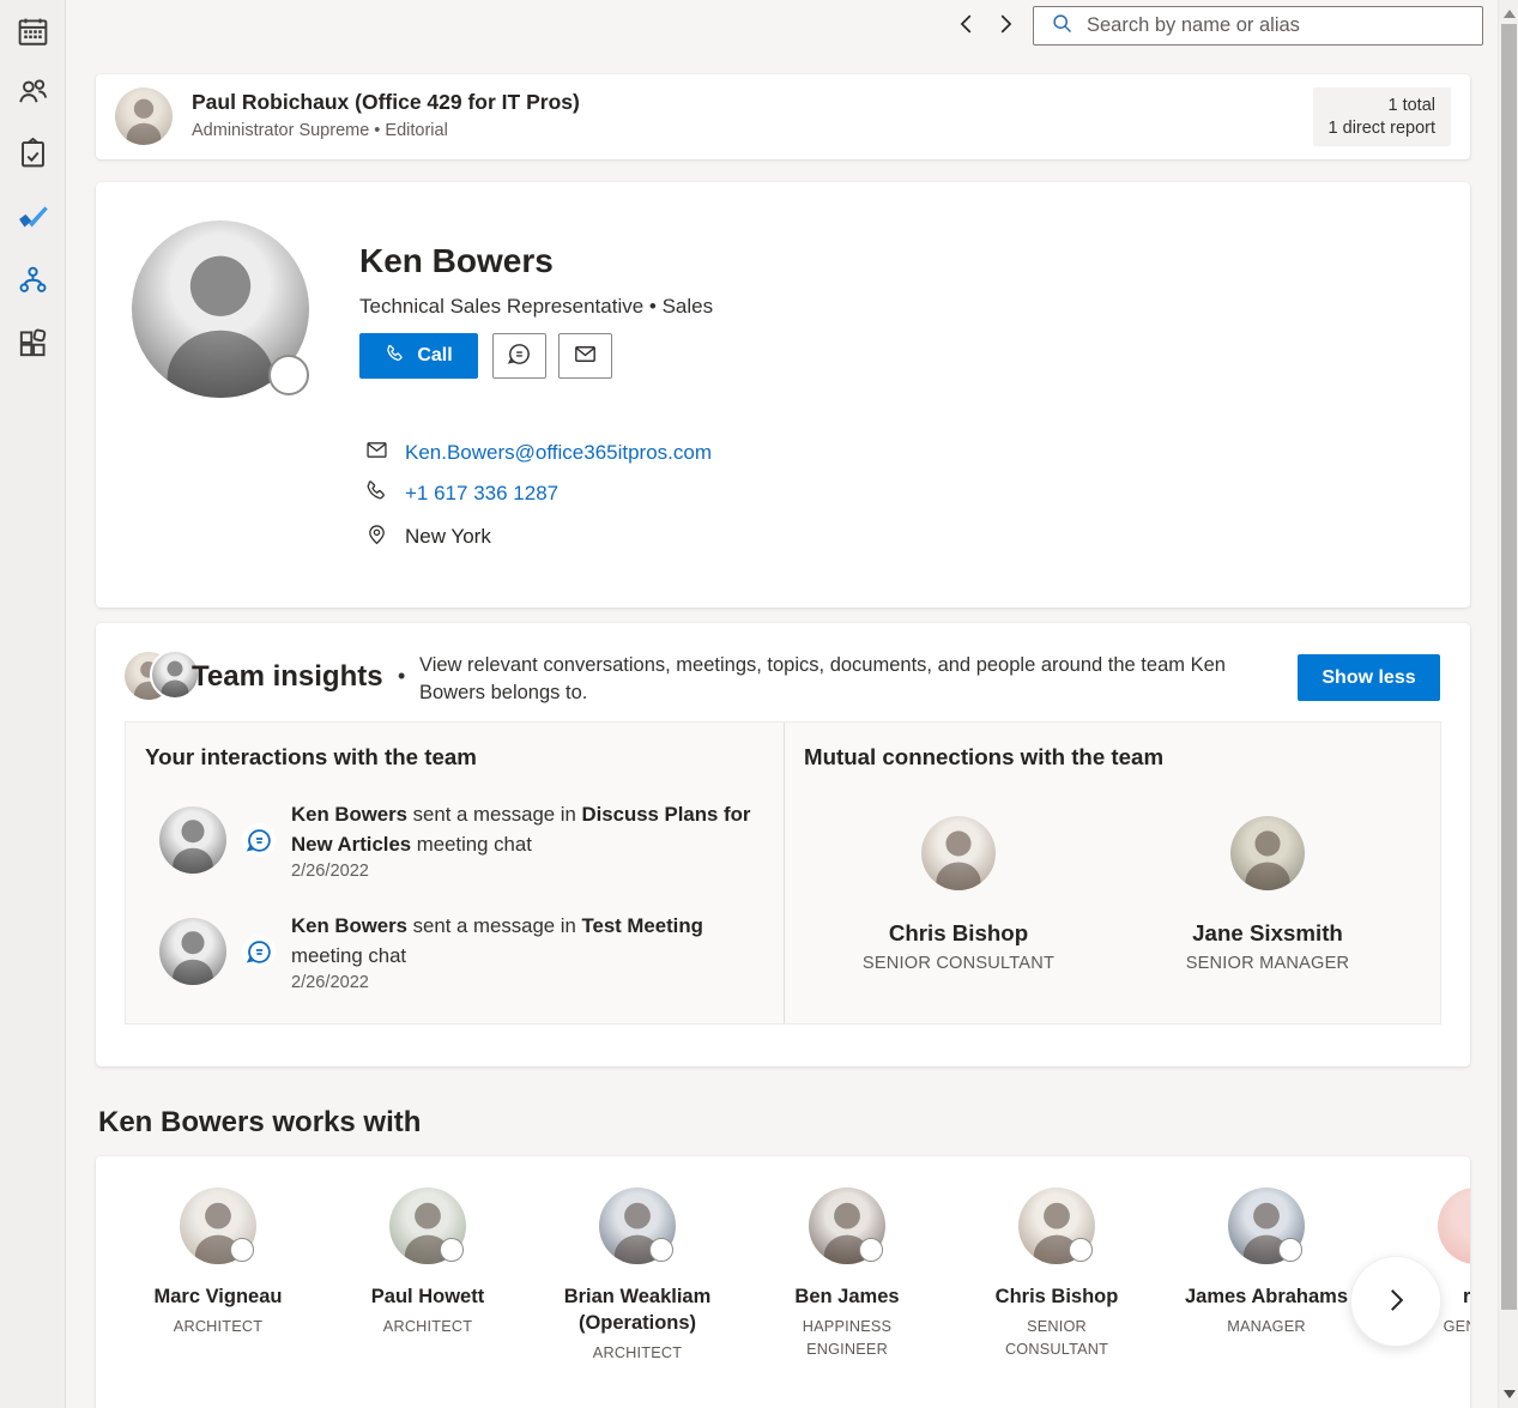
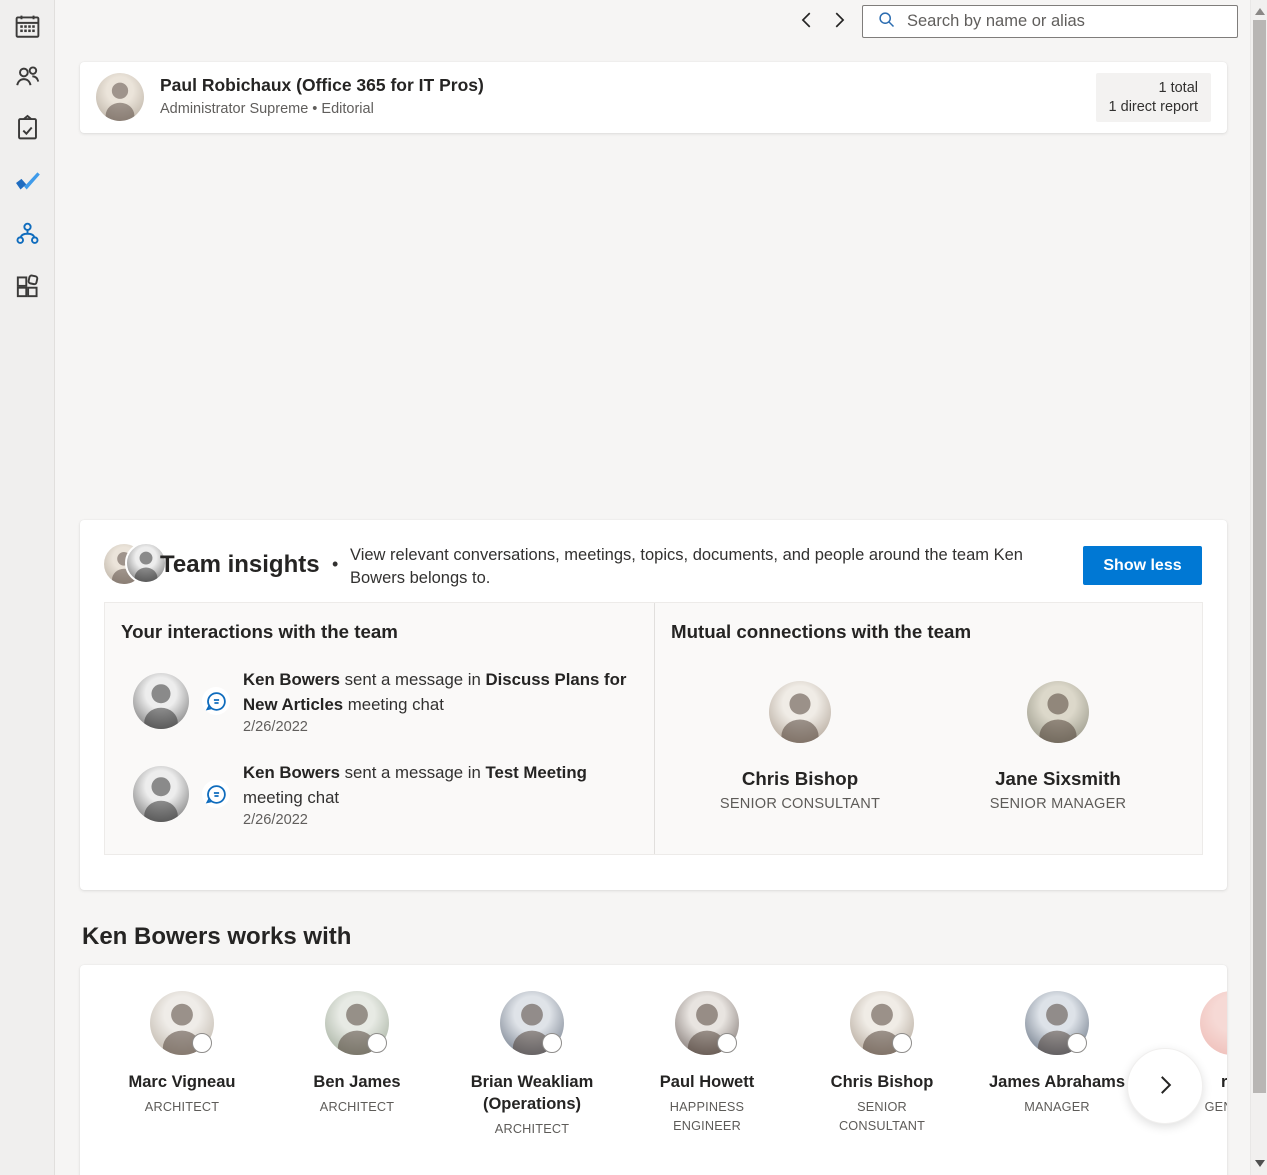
  Search by name or alias
- Paul Robichaux (Office 429 for IT Pros)
+ Paul Robichaux (Office 365 for IT Pros)
  Administrator Supreme • Editorial
  1 total
  1 direct report
- Ken Bowers
- Technical Sales Representative • Sales
- Call
- Ken.Bowers@office365itpros.com
- +1 617 336 1287
- New York
  Team insights
  •
  View relevant conversations, meetings, topics, documents, and people around the team Ken Bowers belongs to.
  Show less
  Your interactions with the team
  Ken Bowers sent a message in Discuss Plans for New Articles meeting chat
  2/26/2022
  Ken Bowers sent a message in Test Meeting meeting chat
  2/26/2022
  Mutual connections with the team
  Chris Bishop
  SENIOR CONSULTANT
  Jane Sixsmith
  SENIOR MANAGER
  Ken Bowers works with
  Marc Vigneau
  ARCHITECT
- Paul Howett
+ Ben James
  ARCHITECT
  Brian Weakliam (Operations)
  ARCHITECT
- Ben James
+ Paul Howett
  HAPPINESS ENGINEER
  Chris Bishop
  SENIOR CONSULTANT
  James Abrahams
  MANAGER
